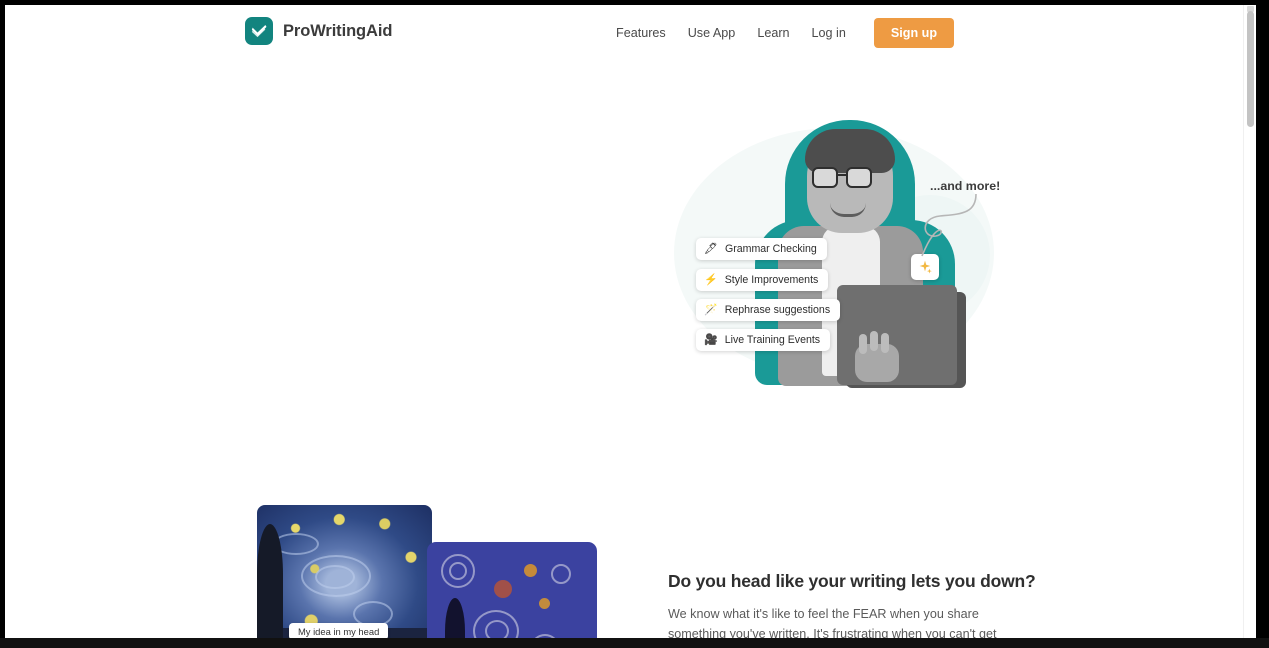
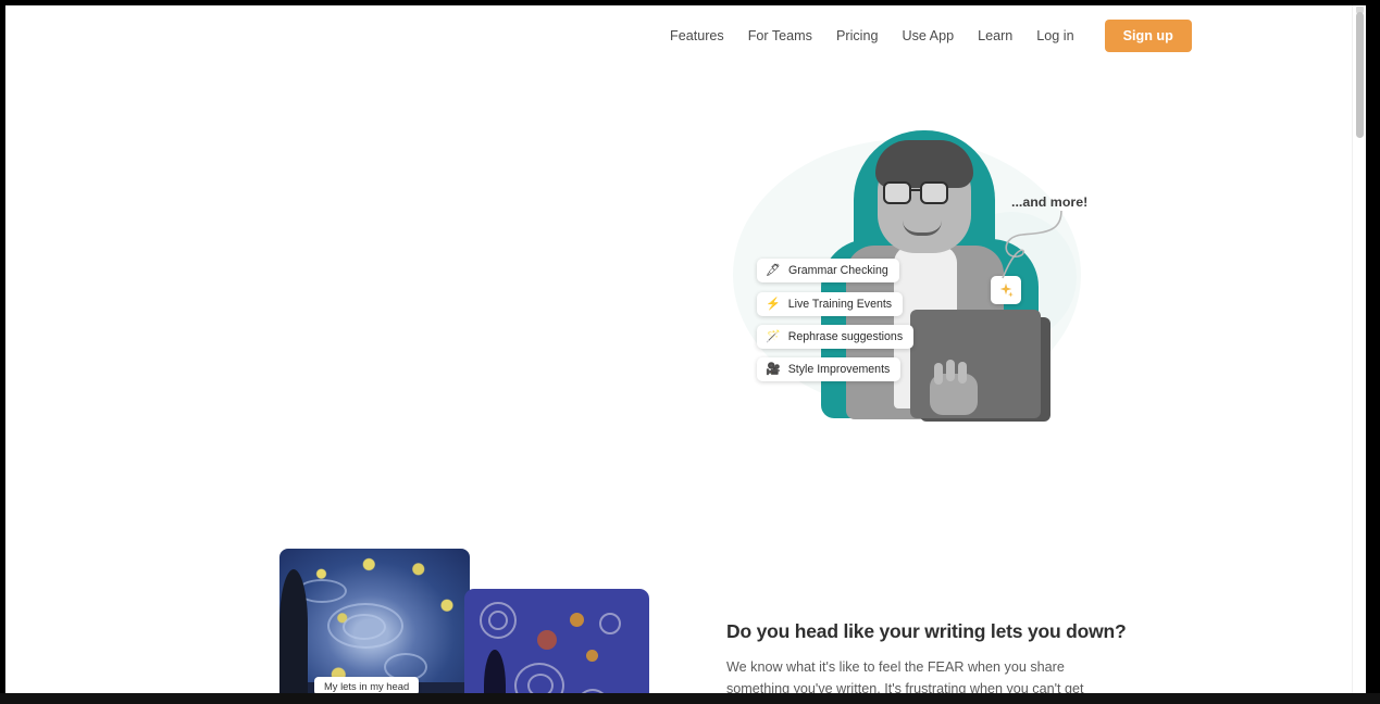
- ProWritingAid
  Features
+ For Teams
+ Pricing
  Use App
  Learn
  Log in
  Sign up
  🖋
  Grammar Checking
  ⚡
- Style Improvements
+ Live Training Events
  🪄
  Rephrase suggestions
  🎥
- Live Training Events
+ Style Improvements
  ...and more!
- My idea in my head
+ My lets in my head
  Do you head like your writing lets you down?
  We know what it's like to feel the FEAR when you share something you've written. It's frustrating when you can't get
